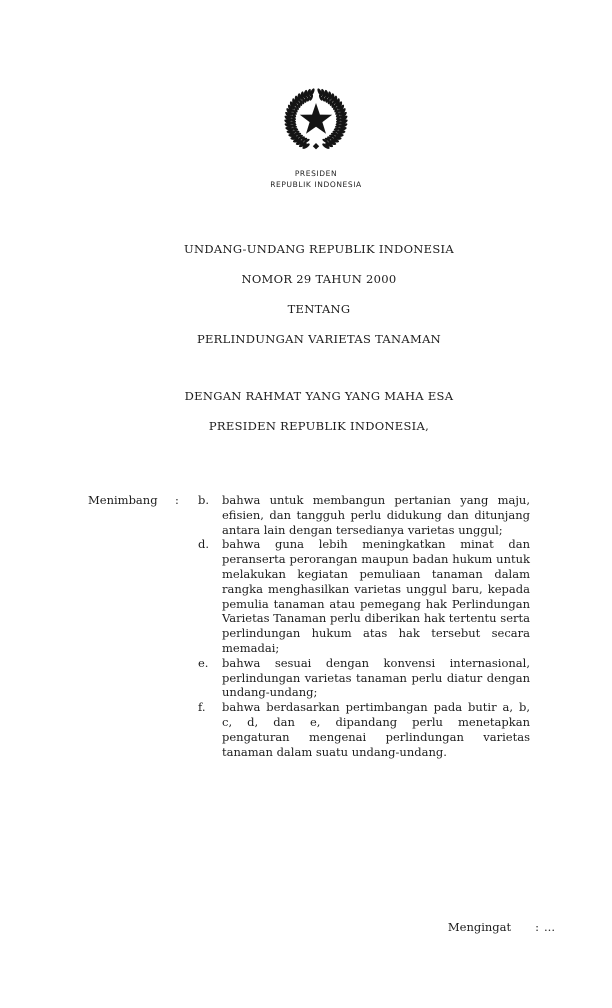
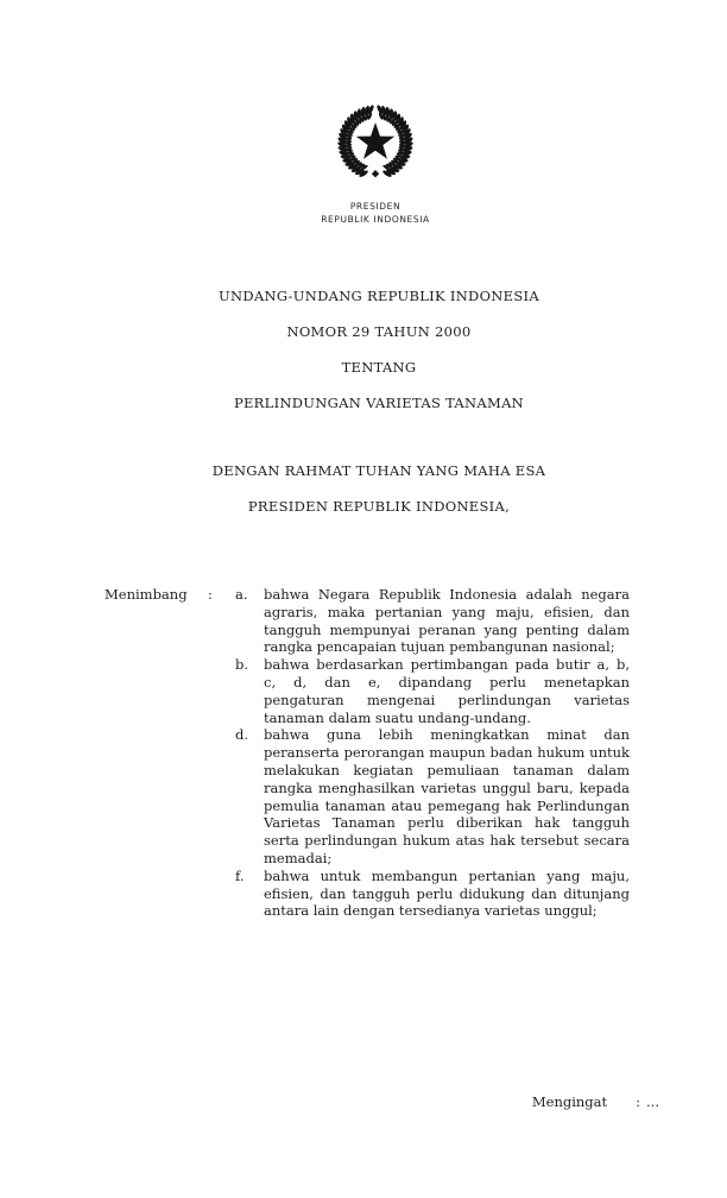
  PRESIDEN
  REPUBLIK INDONESIA
  UNDANG-UNDANG REPUBLIK INDONESIA
  NOMOR 29 TAHUN 2000
  TENTANG
  PERLINDUNGAN VARIETAS TANAMAN
- DENGAN RAHMAT YANG YANG MAHA ESA
+ DENGAN RAHMAT TUHAN YANG MAHA ESA
  PRESIDEN REPUBLIK INDONESIA,
  Menimbang
  :
+ a.
+ bahwa Negara Republik Indonesia adalah negara agraris, maka pertanian yang maju, efisien, dan tangguh mempunyai peranan yang penting dalam rangka pencapaian tujuan pembangunan nasional;
  b.
- bahwa untuk membangun pertanian yang maju, efisien, dan tangguh perlu didukung dan ditunjang antara lain dengan tersedianya varietas unggul;
+ bahwa berdasarkan pertimbangan pada butir a, b, c, d, dan e, dipandang perlu menetapkan pengaturan mengenai perlindungan varietas tanaman dalam suatu undang-undang.
  d.
- bahwa guna lebih meningkatkan minat dan peranserta perorangan maupun badan hukum untuk melakukan kegiatan pemuliaan tanaman dalam rangka menghasilkan varietas unggul baru, kepada pemulia tanaman atau pemegang hak Perlindungan Varietas Tanaman perlu diberikan hak tertentu serta perlindungan hukum atas hak tersebut secara memadai;
+ bahwa guna lebih meningkatkan minat dan peranserta perorangan maupun badan hukum untuk melakukan kegiatan pemuliaan tanaman dalam rangka menghasilkan varietas unggul baru, kepada pemulia tanaman atau pemegang hak Perlindungan Varietas Tanaman perlu diberikan hak tangguh serta perlindungan hukum atas hak tersebut secara memadai;
- e.
- bahwa sesuai dengan konvensi internasional, perlindungan varietas tanaman perlu diatur dengan undang-undang;
  f.
- bahwa berdasarkan pertimbangan pada butir a, b, c, d, dan e, dipandang perlu menetapkan pengaturan mengenai perlindungan varietas tanaman dalam suatu undang-undang.
+ bahwa untuk membangun pertanian yang maju, efisien, dan tangguh perlu didukung dan ditunjang antara lain dengan tersedianya varietas unggul;
  Mengingat
  :
  ...
